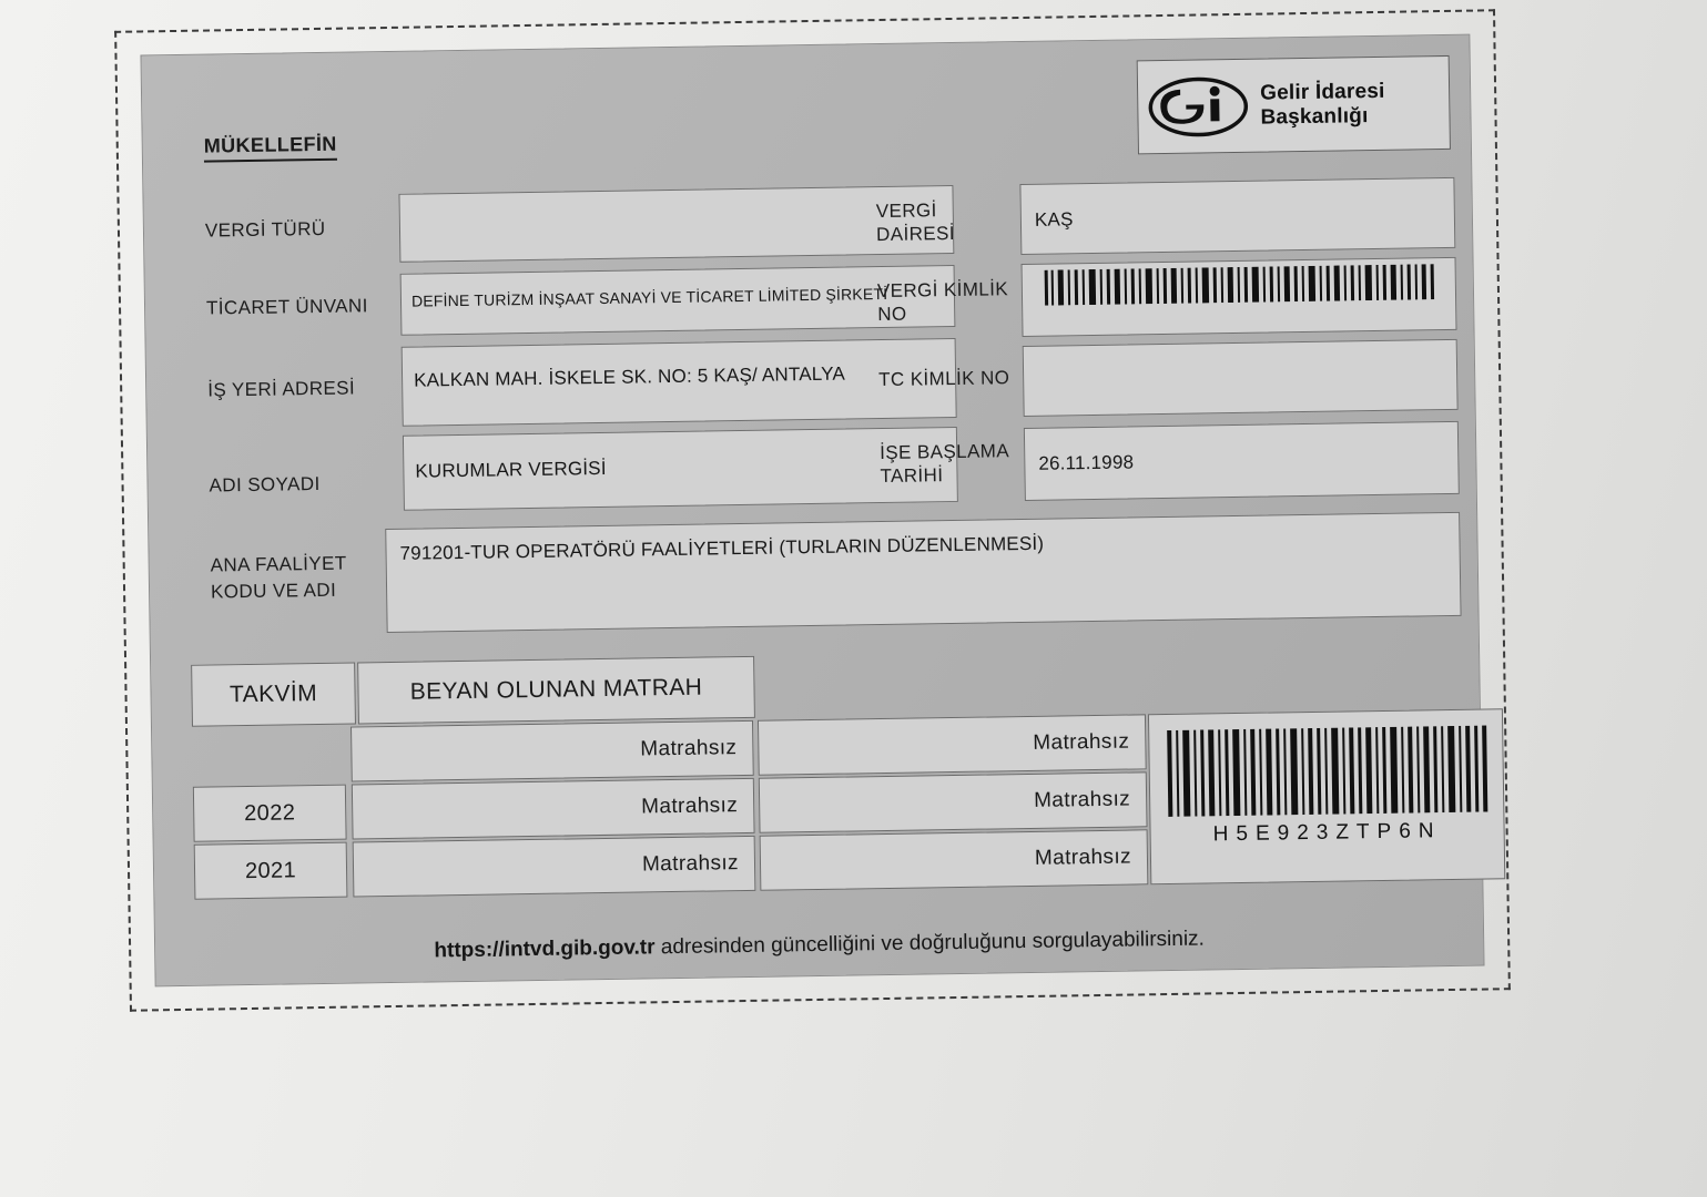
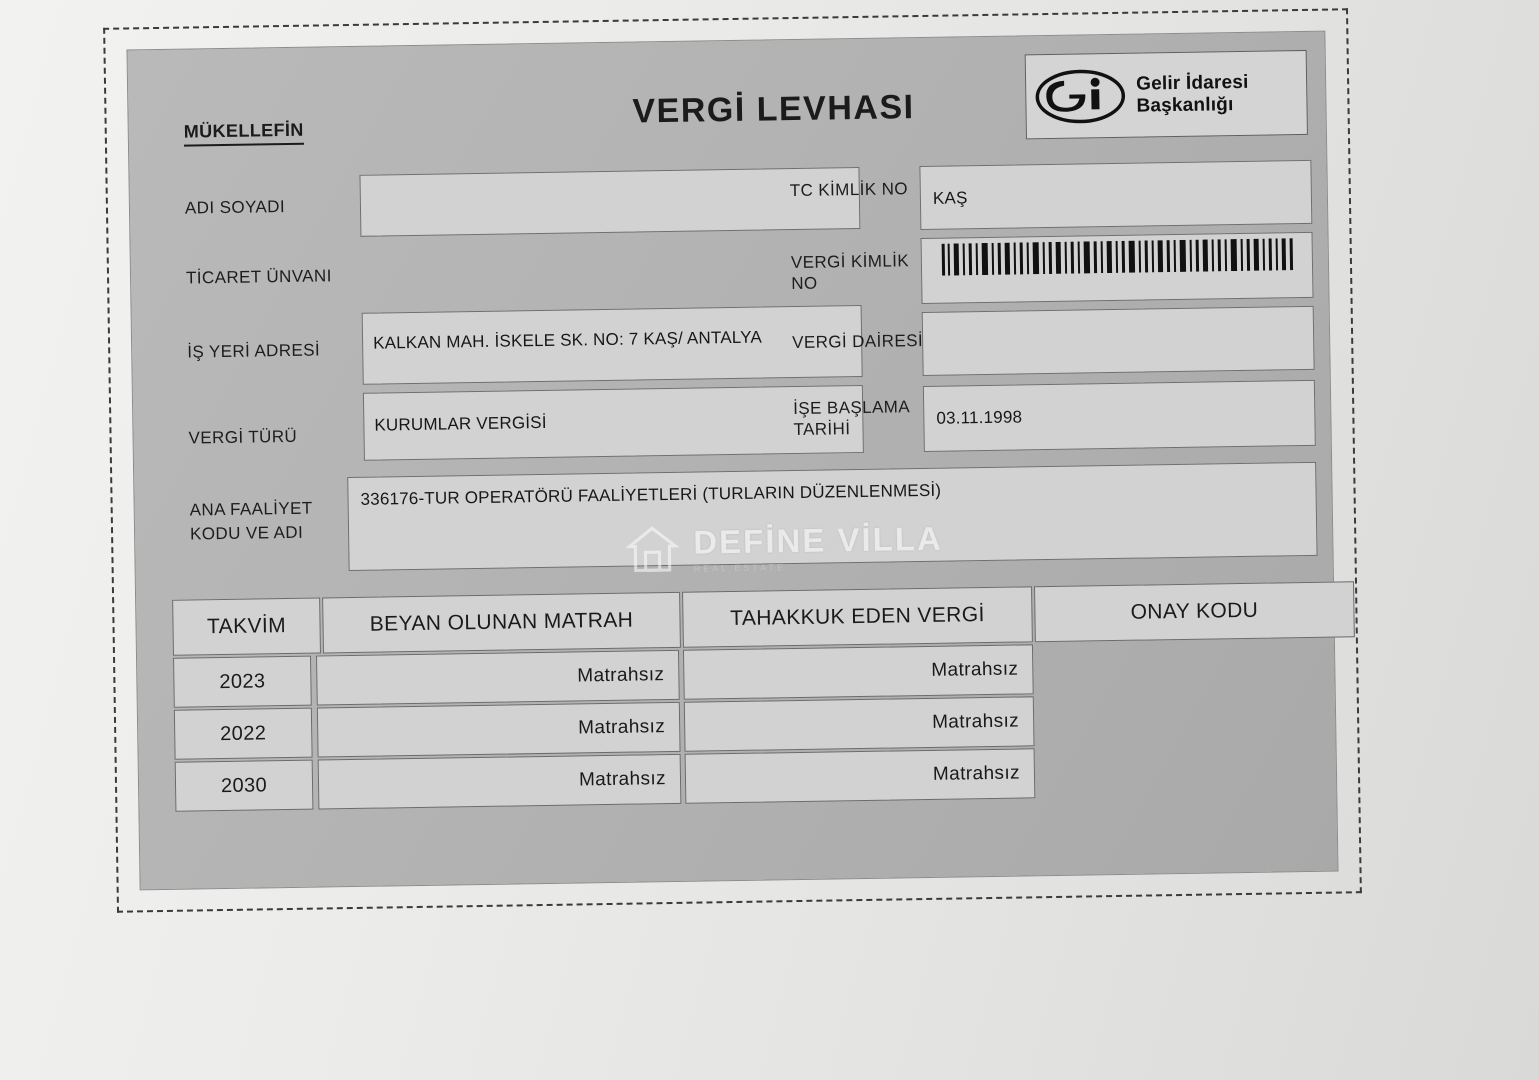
+ VERGİ LEVHASI
  MÜKELLEFİN
  Gelir İdaresi
  Başkanlığı
- VERGİ TÜRÜ
+ ADI SOYADI
  TİCARET ÜNVANI
  İŞ YERİ ADRESİ
- ADI SOYADI
+ VERGİ TÜRÜ
- DEFİNE TURİZM İNŞAAT SANAYİ VE TİCARET LİMİTED ŞİRKETİ
- KALKAN MAH. İSKELE SK. NO: 5 KAŞ/ ANTALYA
+ KALKAN MAH. İSKELE SK. NO: 7 KAŞ/ ANTALYA
  KURUMLAR VERGİSİ
- VERGİ DAİRESİ
+ TC KİMLİK NO
  VERGİ KİMLİK NO
- TC KİMLİK NO
+ VERGİ DAİRESİ
  İŞE BAŞLAMA TARİHİ
  KAŞ
- 26.11.1998
+ 03.11.1998
  ANA FAALİYET
  KODU VE ADI
- 791201-TUR OPERATÖRÜ FAALİYETLERİ (TURLARIN DÜZENLENMESİ)
+ 336176-TUR OPERATÖRÜ FAALİYETLERİ (TURLARIN DÜZENLENMESİ)
+ DEFİNE VİLLA
+ REAL ESTATE
  TAKVİM
  BEYAN OLUNAN MATRAH
+ TAHAKKUK EDEN VERGİ
+ ONAY KODU
+ 2023
  Matrahsız
  Matrahsız
  2022
  Matrahsız
  Matrahsız
- 2021
+ 2030
  Matrahsız
  Matrahsız
- H5E923ZTP6N
- https://intvd.gib.gov.tr adresinden güncelliğini ve doğruluğunu sorgulayabilirsiniz.
